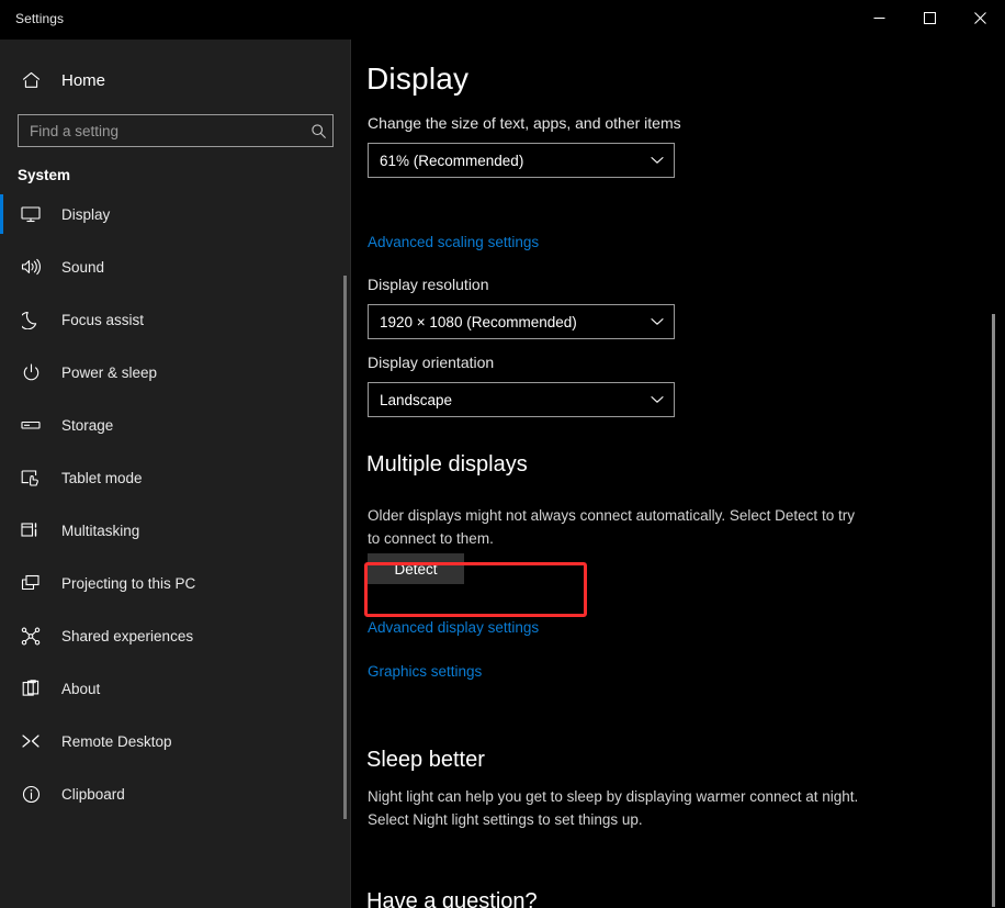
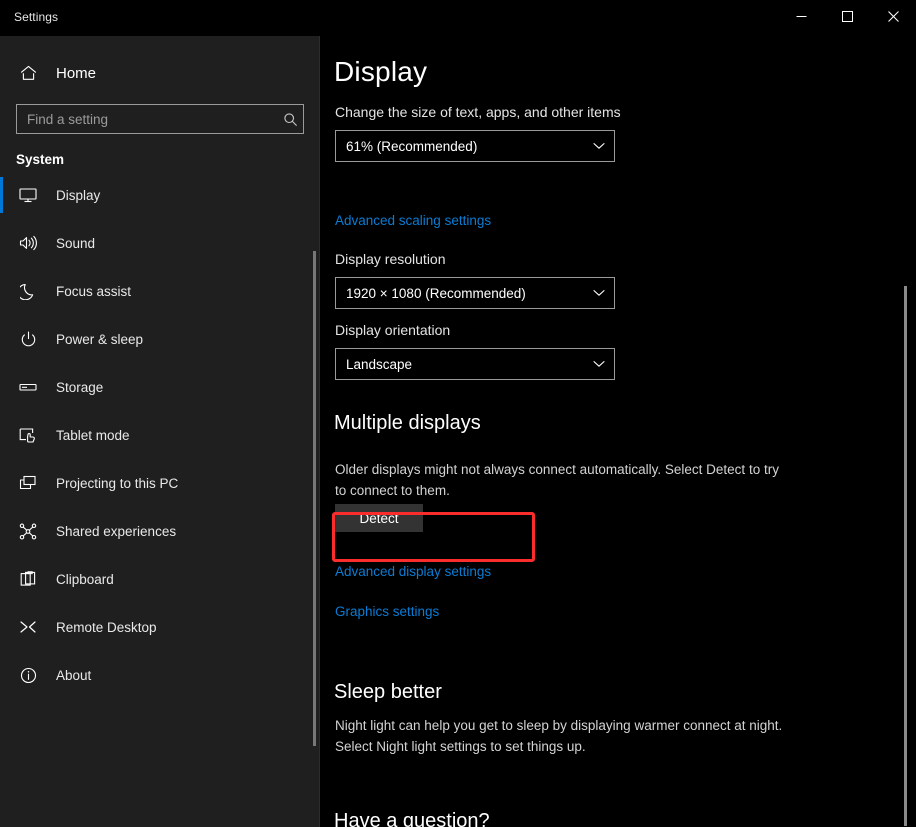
  Settings
  Home
  Find a setting
  System
  Display
  Sound
  Focus assist
  Power & sleep
  Storage
  Tablet mode
- Multitasking
  Projecting to this PC
  Shared experiences
- About
+ Clipboard
  Remote Desktop
- Clipboard
+ About
  Display
  Change the size of text, apps, and other items
  61% (Recommended)
  Advanced scaling settings
  Display resolution
  1920 × 1080 (Recommended)
  Display orientation
  Landscape
  Multiple displays
  Older displays might not always connect automatically. Select Detect to try to connect to them.
  Detect
  Advanced display settings
  Graphics settings
  Sleep better
  Night light can help you get to sleep by displaying warmer connect at night. Select Night light settings to set things up.
  Have a question?
